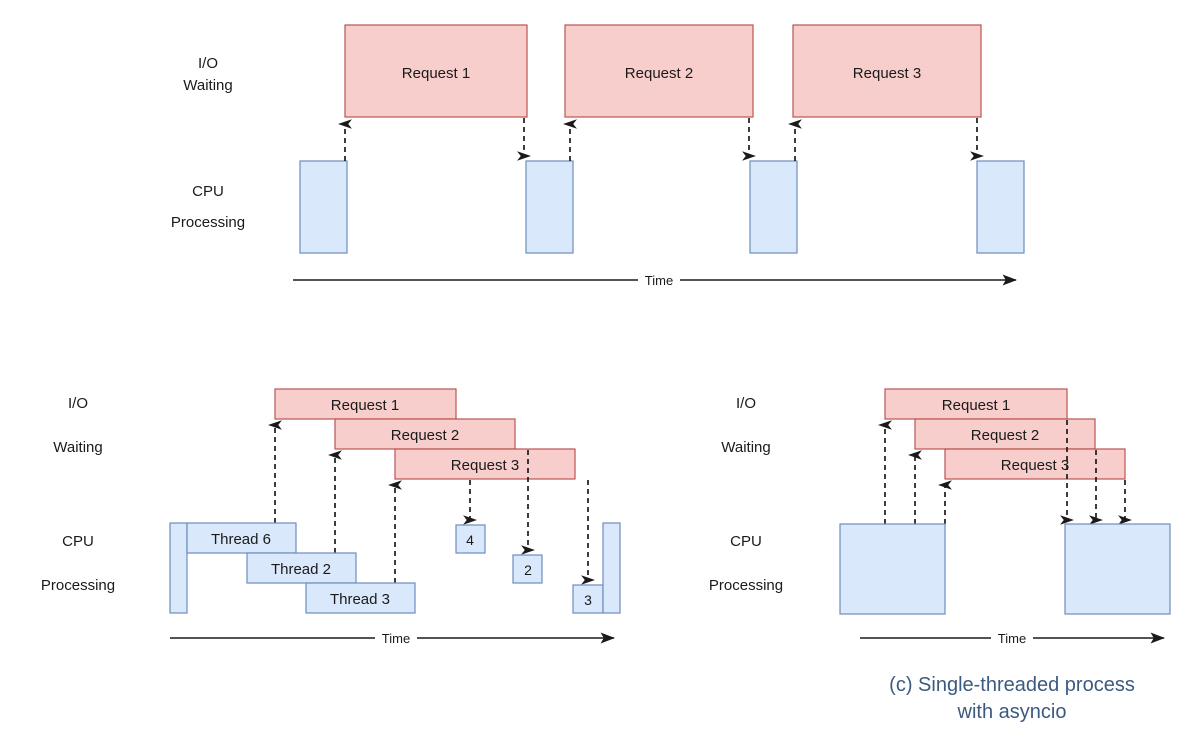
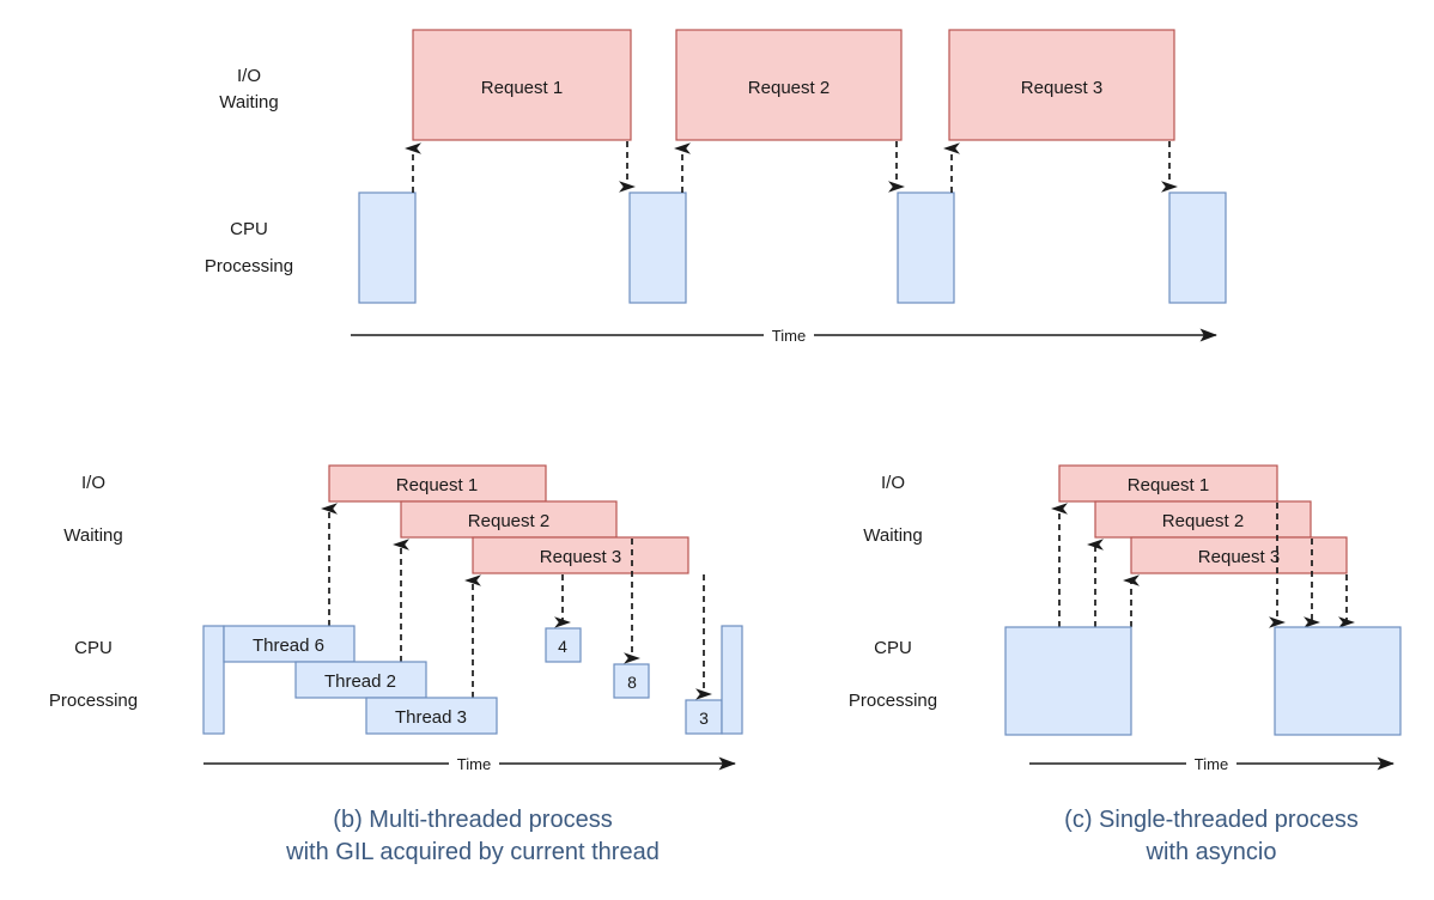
  I/O
  Waiting
  CPU
  Processing
  Request 1
  Request 2
  Request 3
  Time
  I/O
  Waiting
  CPU
  Processing
  Request 1
  Request 2
  Request 3
  Thread 6
  Thread 2
  Thread 3
  4
- 2
+ 8
  3
  Time
+ (b) Multi-threaded process
+ with GIL acquired by current thread
  I/O
  Waiting
  CPU
  Processing
  Request 1
  Request 2
  Request 3
  Time
  (c) Single-threaded process
  with asyncio
